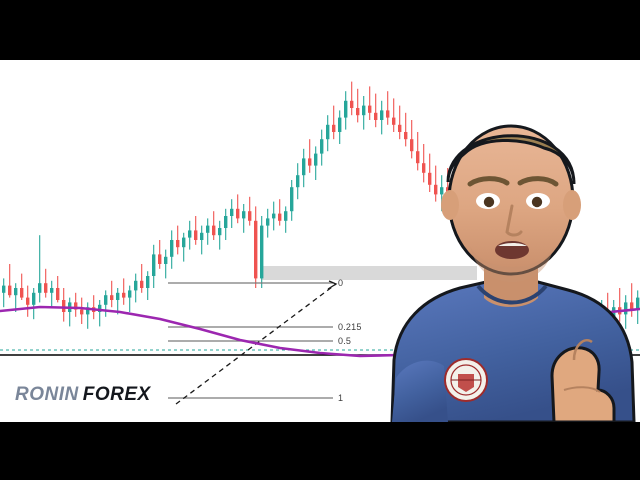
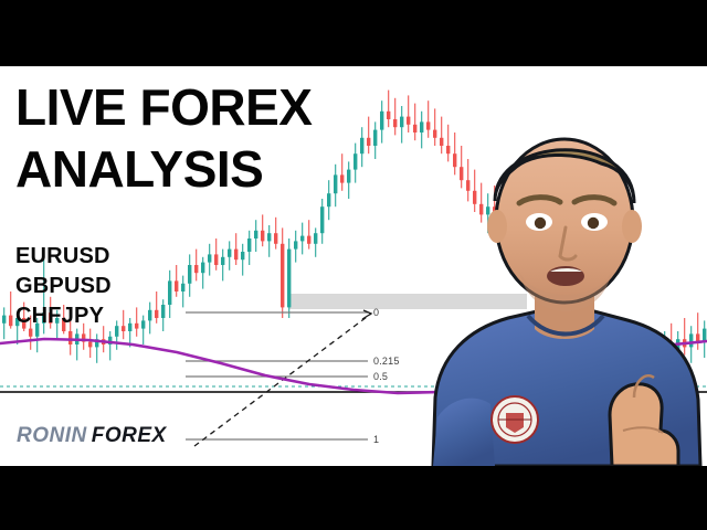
  0
  0.215
  0.5
  1
+ LIVE FOREX
+ ANALYSIS
+ EURUSD
+ GBPUSD
+ CHFJPY
  RONIN FOREX
